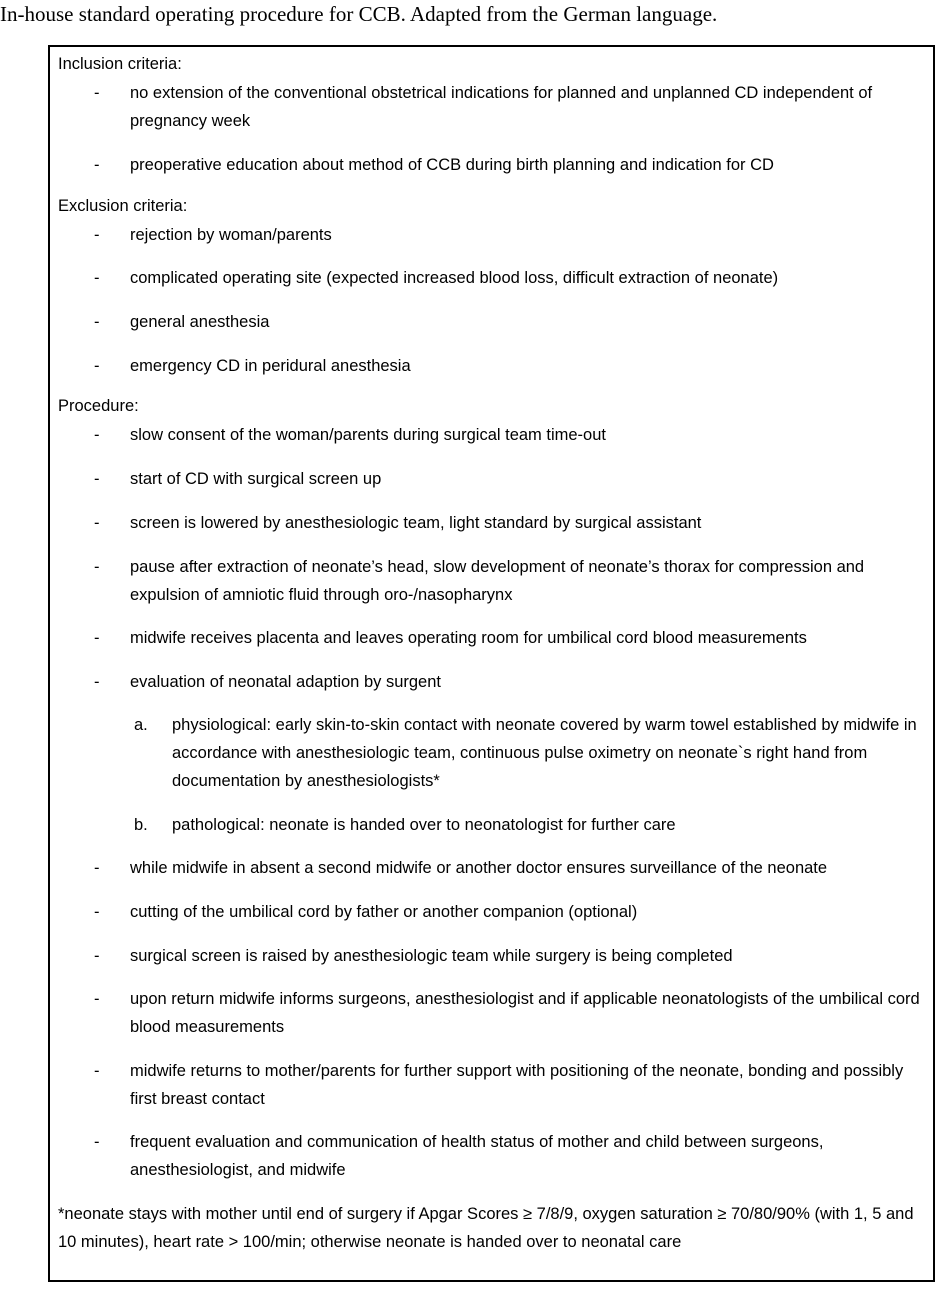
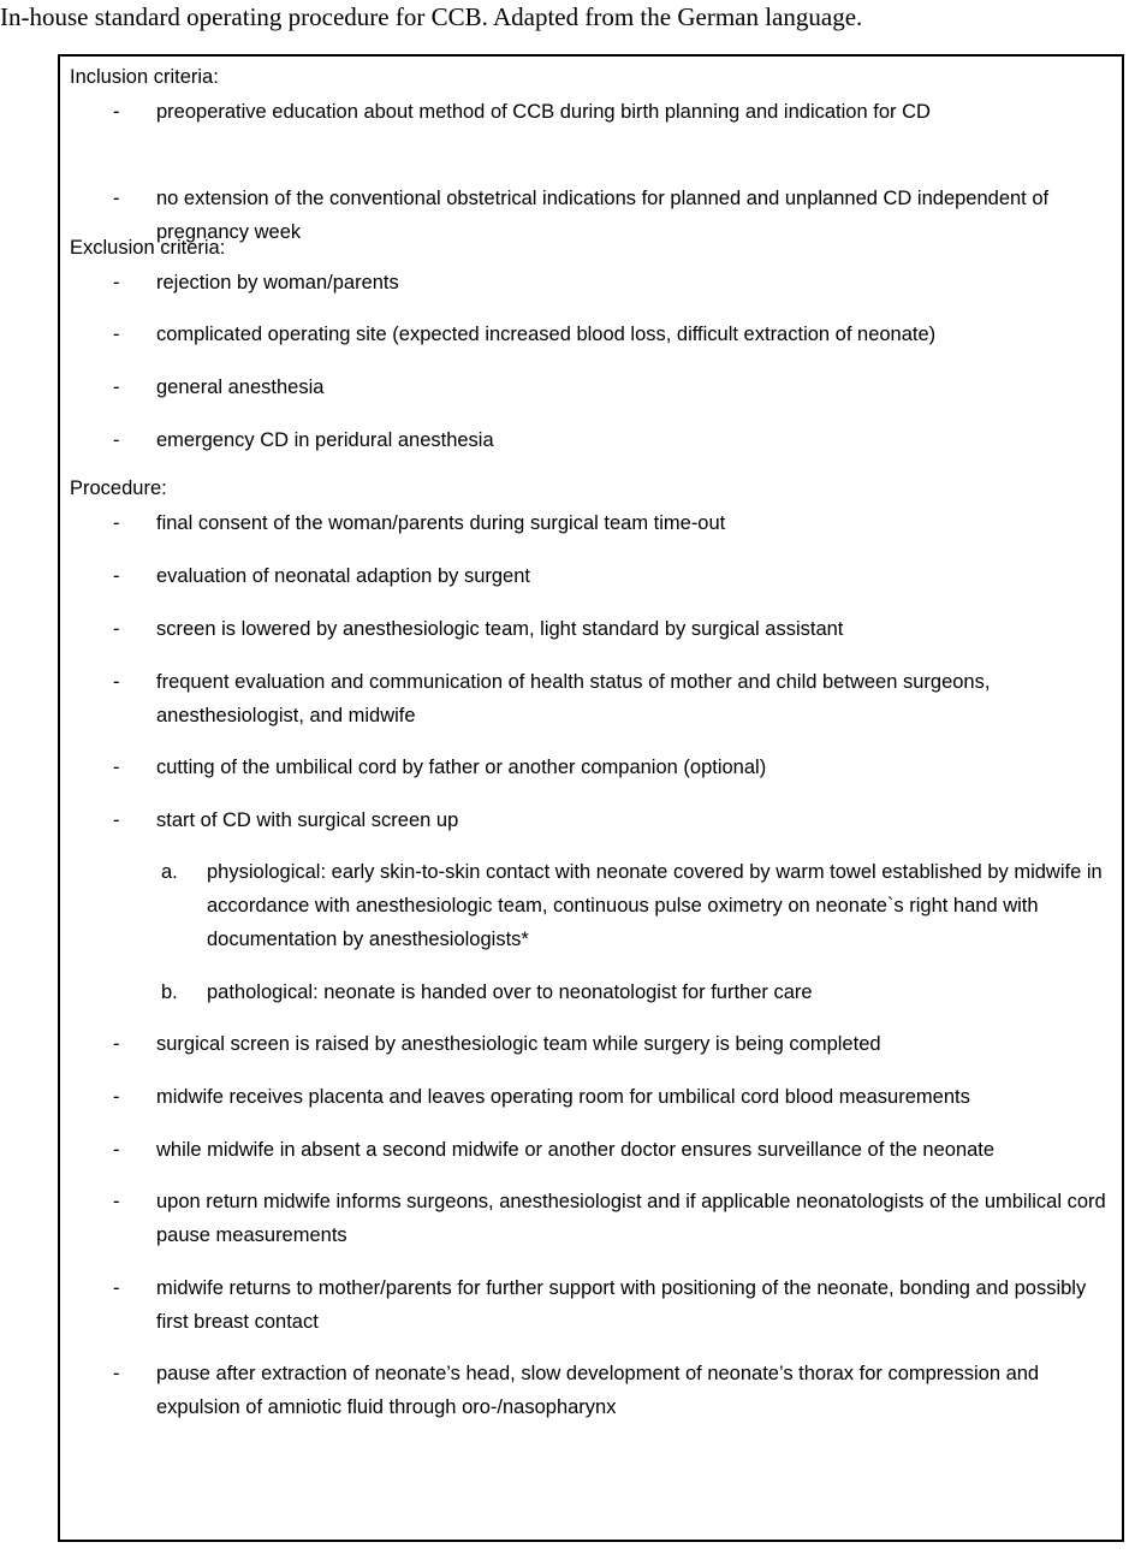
  In-house standard operating procedure for CCB. Adapted from the German language.
  Inclusion criteria:
  -
- no extension of the conventional obstetrical indications for planned and unplanned CD independent of pregnancy week
+ preoperative education about method of CCB during birth planning and indication for CD
  -
- preoperative education about method of CCB during birth planning and indication for CD
+ no extension of the conventional obstetrical indications for planned and unplanned CD independent of pregnancy week
  Exclusion criteria:
  -
  rejection by woman/parents
  -
  complicated operating site (expected increased blood loss, difficult extraction of neonate)
  -
  general anesthesia
  -
  emergency CD in peridural anesthesia
  Procedure:
  -
- slow consent of the woman/parents during surgical team time-out
+ final consent of the woman/parents during surgical team time-out
  -
- start of CD with surgical screen up
+ evaluation of neonatal adaption by surgent
  -
  screen is lowered by anesthesiologic team, light standard by surgical assistant
  -
- pause after extraction of neonate’s head, slow development of neonate’s thorax for compression and expulsion of amniotic fluid through oro-/nasopharynx
+ frequent evaluation and communication of health status of mother and child between surgeons, anesthesiologist, and midwife
  -
- midwife receives placenta and leaves operating room for umbilical cord blood measurements
+ cutting of the umbilical cord by father or another companion (optional)
  -
- evaluation of neonatal adaption by surgent
+ start of CD with surgical screen up
  a.
- physiological: early skin-to-skin contact with neonate covered by warm towel established by midwife in accordance with anesthesiologic team, continuous pulse oximetry on neonate`s right hand from documentation by anesthesiologists*
+ physiological: early skin-to-skin contact with neonate covered by warm towel established by midwife in accordance with anesthesiologic team, continuous pulse oximetry on neonate`s right hand with documentation by anesthesiologists*
  b.
  pathological: neonate is handed over to neonatologist for further care
  -
- while midwife in absent a second midwife or another doctor ensures surveillance of the neonate
+ surgical screen is raised by anesthesiologic team while surgery is being completed
  -
- cutting of the umbilical cord by father or another companion (optional)
+ midwife receives placenta and leaves operating room for umbilical cord blood measurements
  -
- surgical screen is raised by anesthesiologic team while surgery is being completed
+ while midwife in absent a second midwife or another doctor ensures surveillance of the neonate
  -
- upon return midwife informs surgeons, anesthesiologist and if applicable neonatologists of the umbilical cord blood measurements
+ upon return midwife informs surgeons, anesthesiologist and if applicable neonatologists of the umbilical cord pause measurements
  -
  midwife returns to mother/parents for further support with positioning of the neonate, bonding and possibly first breast contact
  -
- frequent evaluation and communication of health status of mother and child between surgeons, anesthesiologist, and midwife
+ pause after extraction of neonate’s head, slow development of neonate’s thorax for compression and expulsion of amniotic fluid through oro-/nasopharynx
- *neonate stays with mother until end of surgery if Apgar Scores ≥ 7/8/9, oxygen saturation ≥ 70/80/90% (with 1, 5 and 10 minutes), heart rate > 100/min; otherwise neonate is handed over to neonatal care
